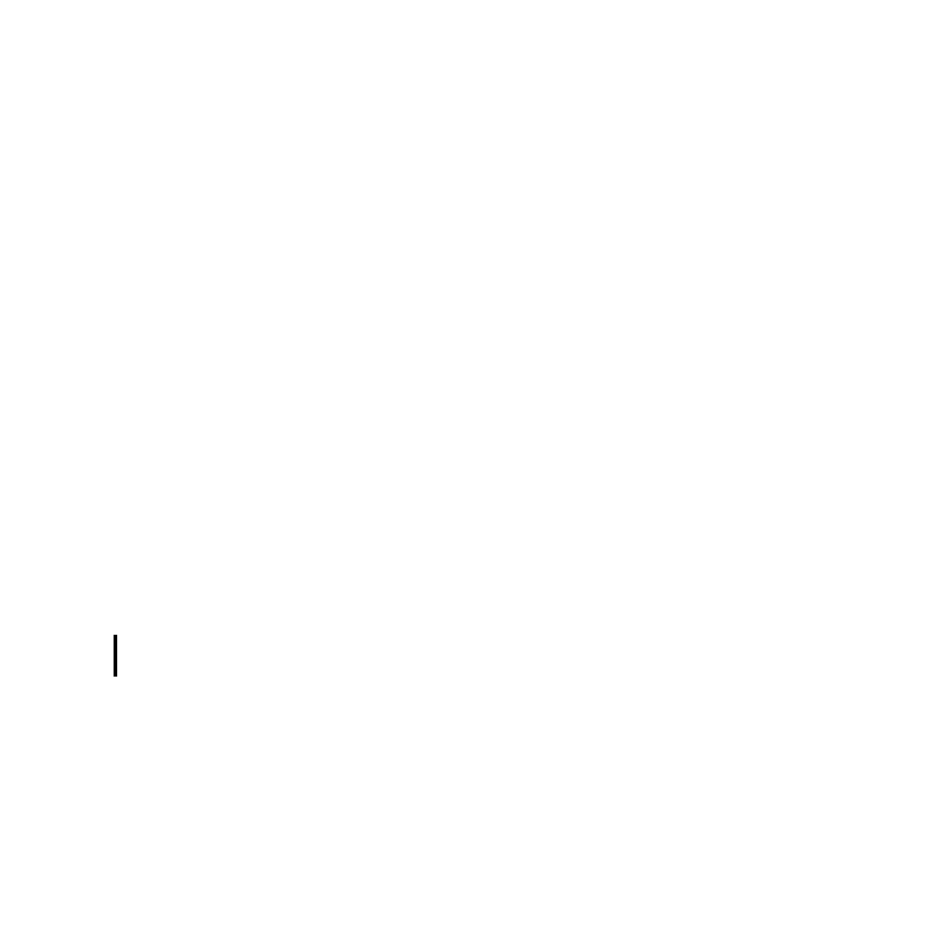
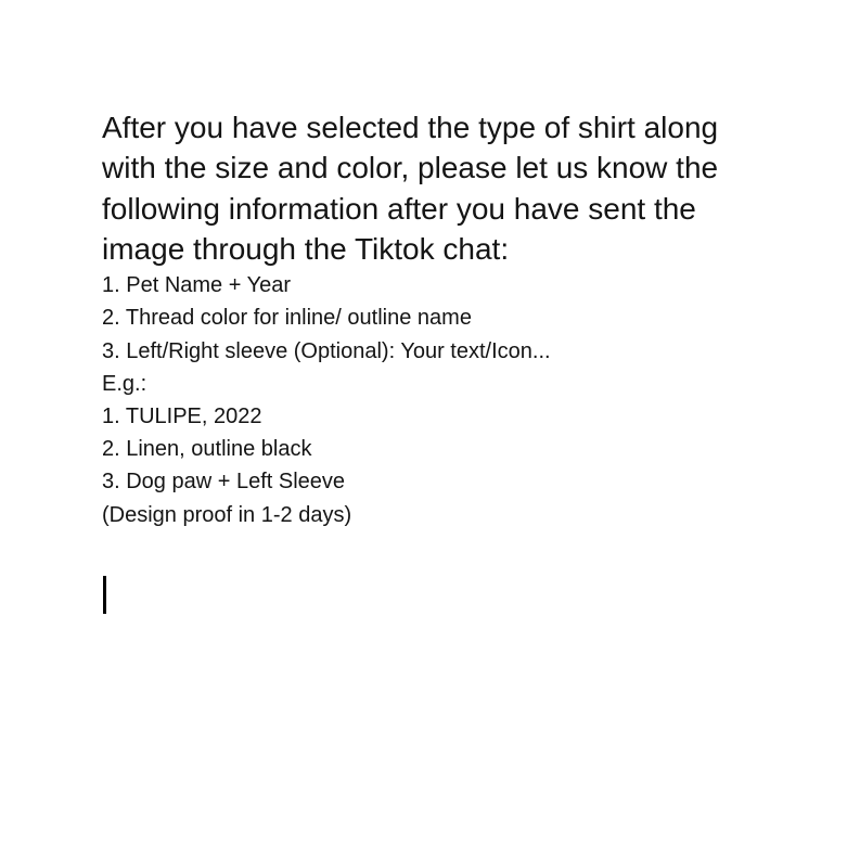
+ After you have selected the type of shirt along
+ with the size and color, please let us know the
+ following information after you have sent the
+ image through the Tiktok chat:
+ 1. Pet Name + Year
+ 2. Thread color for inline/ outline name
+ 3. Left/Right sleeve (Optional): Your text/Icon...
+ E.g.:
+ 1. TULIPE, 2022
+ 2. Linen, outline black
+ 3. Dog paw + Left Sleeve
+ (Design proof in 1-2 days)
